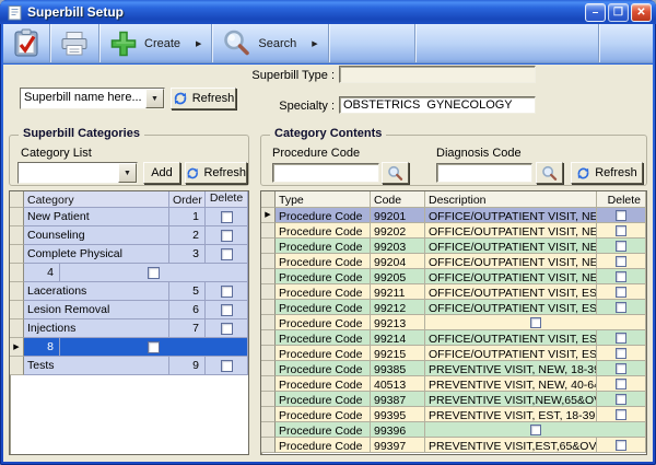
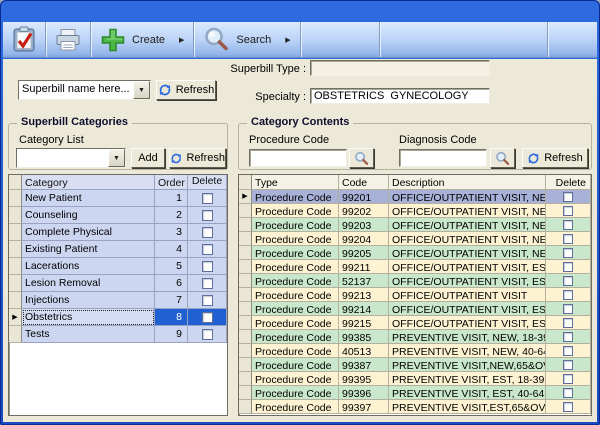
- Superbill Setup
- –
- ❐
- ✕
  Create
  Search
  Superbill name here...
  Refresh
  Superbill Type :
  Specialty :
  OBSTETRICS GYNECOLOGY
  Superbill Categories
  Category List
  Add
  Refresh
  Category Contents
  Procedure Code
  Diagnosis Code
  Refresh
  Category
  Order
  Delete
  New Patient
  1
  Counseling
  2
  Complete Physical
  3
+ Existing Patient
  4
  Lacerations
  5
  Lesion Removal
  6
  Injections
  7
+ Obstetrics
  8
  Tests
  9
  Type
  Code
  Description
  Delete
  Procedure Code
  99201
  OFFICE/OUTPATIENT VISIT, NE
  Procedure Code
  99202
  OFFICE/OUTPATIENT VISIT, NE
  Procedure Code
  99203
  OFFICE/OUTPATIENT VISIT, NE
  Procedure Code
  99204
  OFFICE/OUTPATIENT VISIT, NE
  Procedure Code
  99205
  OFFICE/OUTPATIENT VISIT, NE
  Procedure Code
  99211
  OFFICE/OUTPATIENT VISIT, ES
  Procedure Code
- 99212
+ 52137
  OFFICE/OUTPATIENT VISIT, ES
  Procedure Code
  99213
+ OFFICE/OUTPATIENT VISIT
  Procedure Code
  99214
  OFFICE/OUTPATIENT VISIT, ES
  Procedure Code
  99215
  OFFICE/OUTPATIENT VISIT, ES
  Procedure Code
  99385
  PREVENTIVE VISIT, NEW, 18-3
  Procedure Code
  40513
  PREVENTIVE VISIT, NEW, 40-6
  Procedure Code
  99387
  PREVENTIVE VISIT,NEW,65&O
  Procedure Code
  99395
  PREVENTIVE VISIT, EST, 18-39
  Procedure Code
  99396
+ PREVENTIVE VISIT, EST, 40-64
  Procedure Code
  99397
  PREVENTIVE VISIT,EST,65&OV
